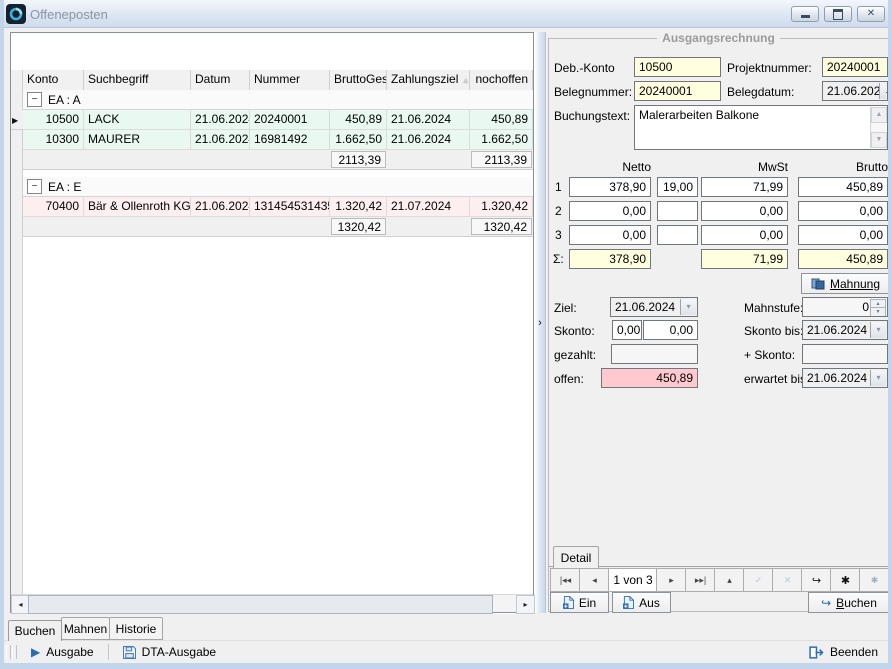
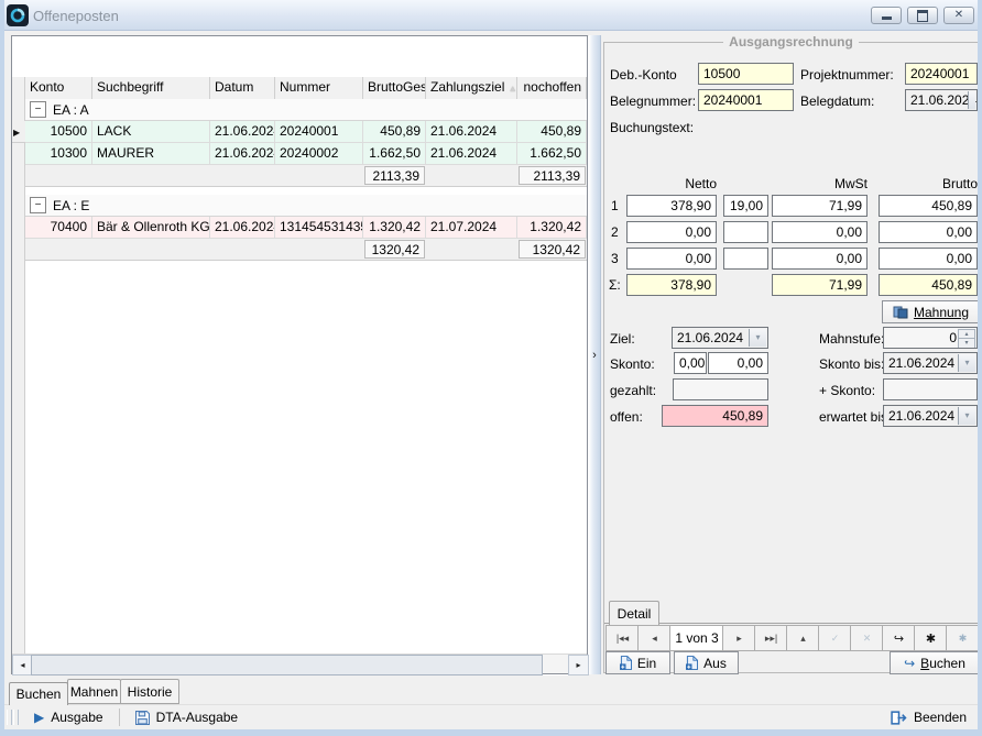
  Offeneposten
  ✕
  Konto
  Suchbegriff
  Datum
  Nummer
  BruttoGes
  Zahlungsziel ▲
  nochoffen
  −
  EA : A
  ▶
  10500
  LACK
  21.06.202
  20240001
  450,89
  21.06.2024
  450,89
  10300
  MAURER
  21.06.202
- 16981492
+ 20240002
  1.662,50
  21.06.2024
  1.662,50
  2113,39
  2113,39
  −
  EA : E
  70400
  Bär & Ollenroth KG
  21.06.202
  13145453143
  1.320,42
  21.07.2024
  1.320,42
  1320,42
  1320,42
  ◂
  ▸
  ›
  Ausgangsrechnung
  Deb.-Konto
  10500
  Projektnummer:
  20240001
  Belegnummer:
  20240001
  Belegdatum:
  21.06.202
  Buchungstext:
- Malerarbeiten Balkone
  Netto
  MwSt
  Brutto
  1
  378,90
  19,00
  71,99
  450,89
  2
  0,00
  0,00
  0,00
  3
  0,00
  0,00
  0,00
  Σ:
  378,90
  71,99
  450,89
  Mahnung
  Ziel:
  21.06.2024
  ▾
  Skonto:
  0,00
  0,00
  gezahlt:
  offen:
  450,89
  Mahnstufe
  0
  Skonto bis
  21.06.2024
  ▾
  + Skonto:
  erwartet bi
  21.06.2024
  ▾
  Detail
  |◂◂
  ◂
  1 von 3
  ▸
  ▸▸|
  ▴
  ✓
  ✕
  ↪
  ✱
  ✱
  Ein
  Aus
  ↪
  Buchen
  Buchen
  Mahnen
  Historie
  ▶
  Ausgabe
  DTA-Ausgabe
  Beenden
